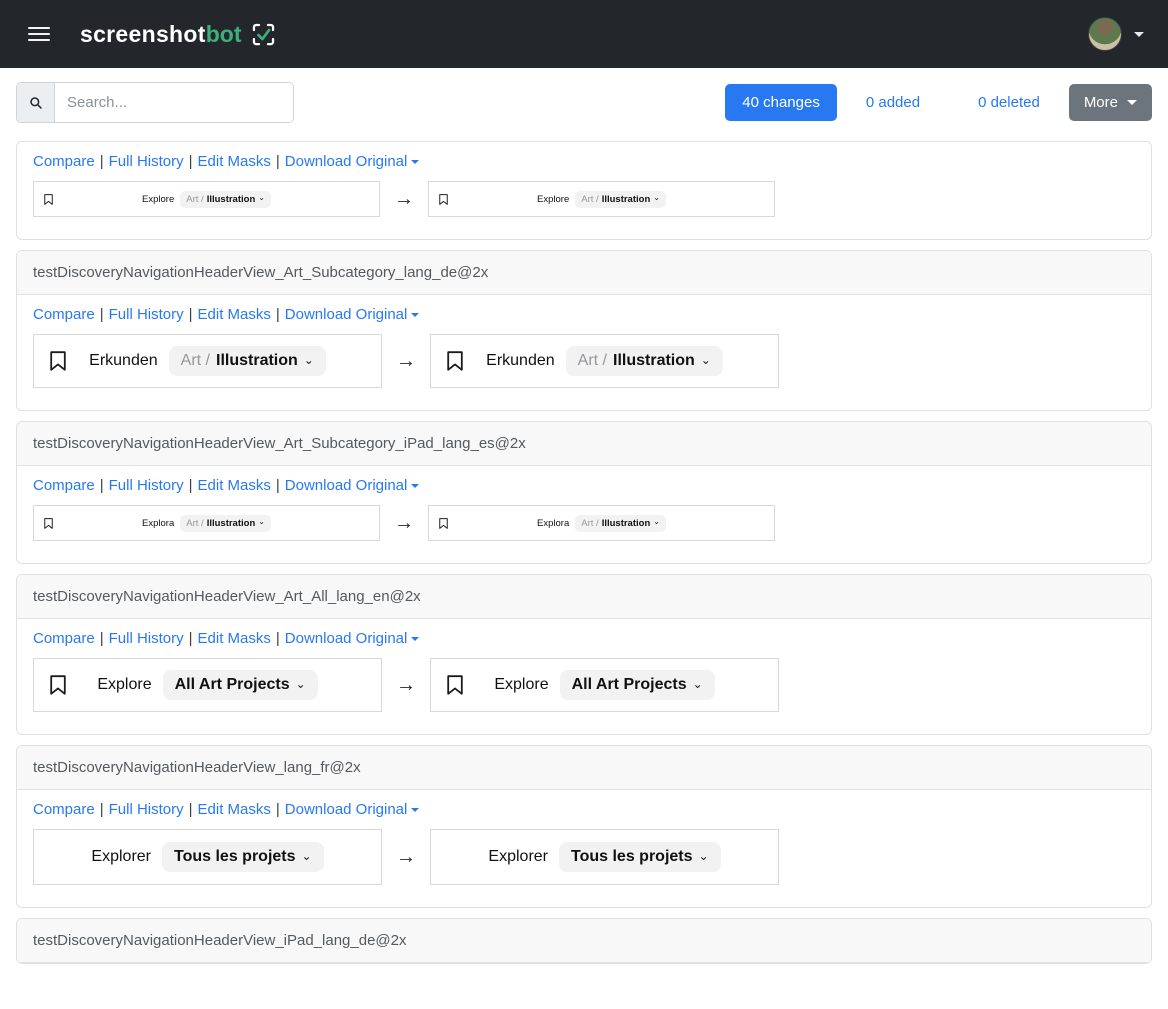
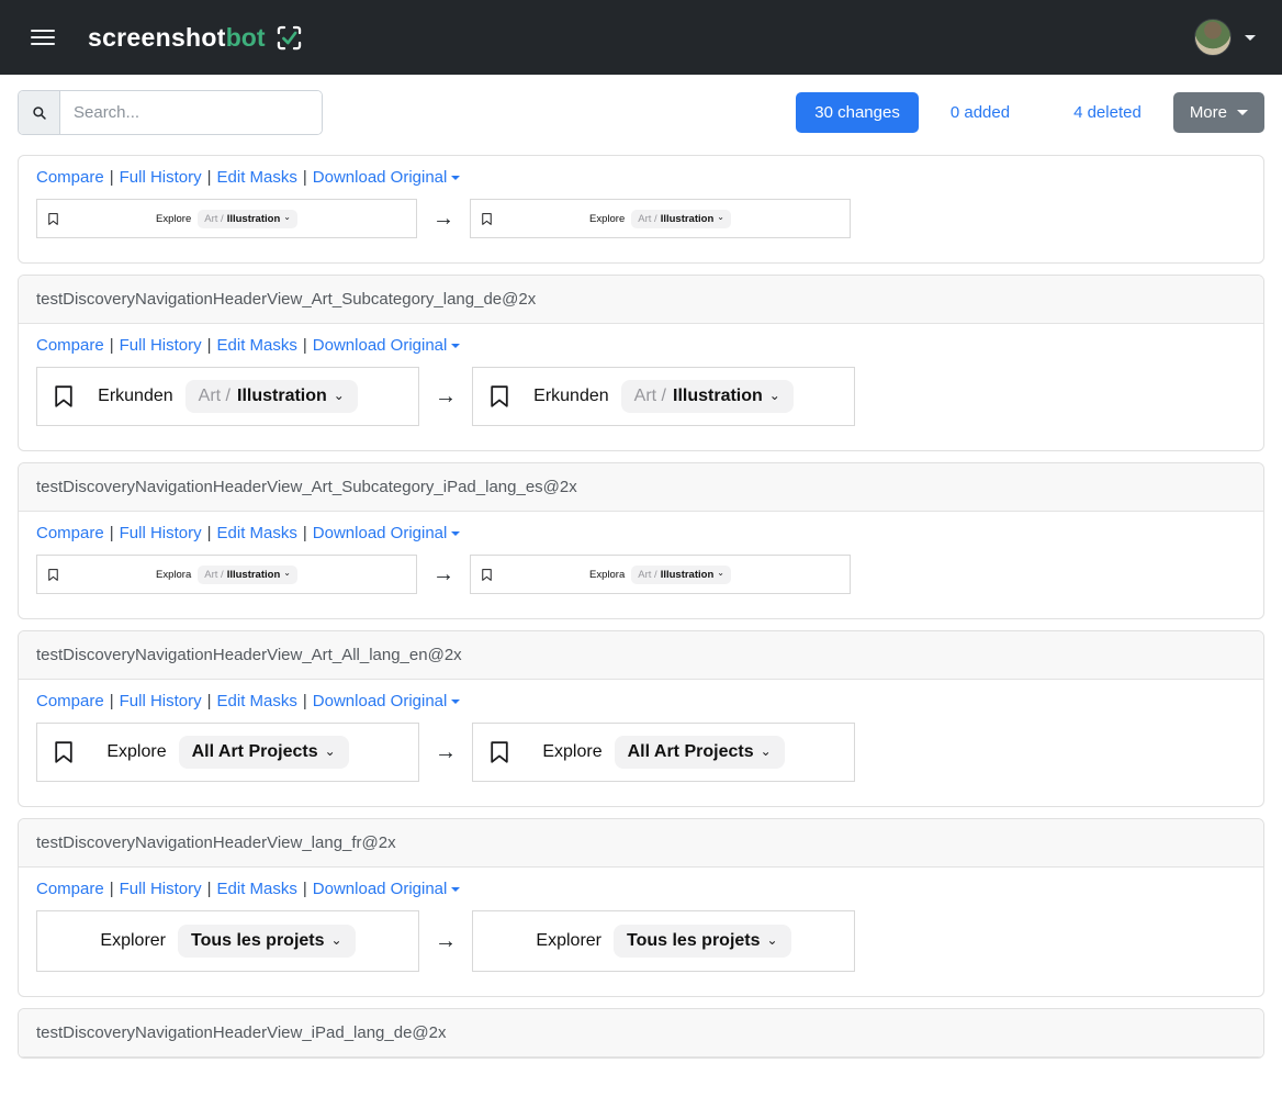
  screenshot
  bot
  Search...
- 40 changes
+ 30 changes
  0 added
- 0 deleted
+ 4 deleted
  More
  Compare | Full History | Edit Masks | Download Original
  Explore
  Art /
  Illustration
  ⌄
  →
  Explore
  Art /
  Illustration
  ⌄
  testDiscoveryNavigationHeaderView_Art_Subcategory_lang_de@2x
  Compare | Full History | Edit Masks | Download Original
  Erkunden
  Art /
  Illustration
  ⌄
  →
  Erkunden
  Art /
  Illustration
  ⌄
  testDiscoveryNavigationHeaderView_Art_Subcategory_iPad_lang_es@2x
  Compare | Full History | Edit Masks | Download Original
  Explora
  Art /
  Illustration
  ⌄
  →
  Explora
  Art /
  Illustration
  ⌄
  testDiscoveryNavigationHeaderView_Art_All_lang_en@2x
  Compare | Full History | Edit Masks | Download Original
  Explore
  All Art Projects
  ⌄
  →
  Explore
  All Art Projects
  ⌄
  testDiscoveryNavigationHeaderView_lang_fr@2x
  Compare | Full History | Edit Masks | Download Original
  Explorer
  Tous les projets
  ⌄
  →
  Explorer
  Tous les projets
  ⌄
  testDiscoveryNavigationHeaderView_iPad_lang_de@2x
